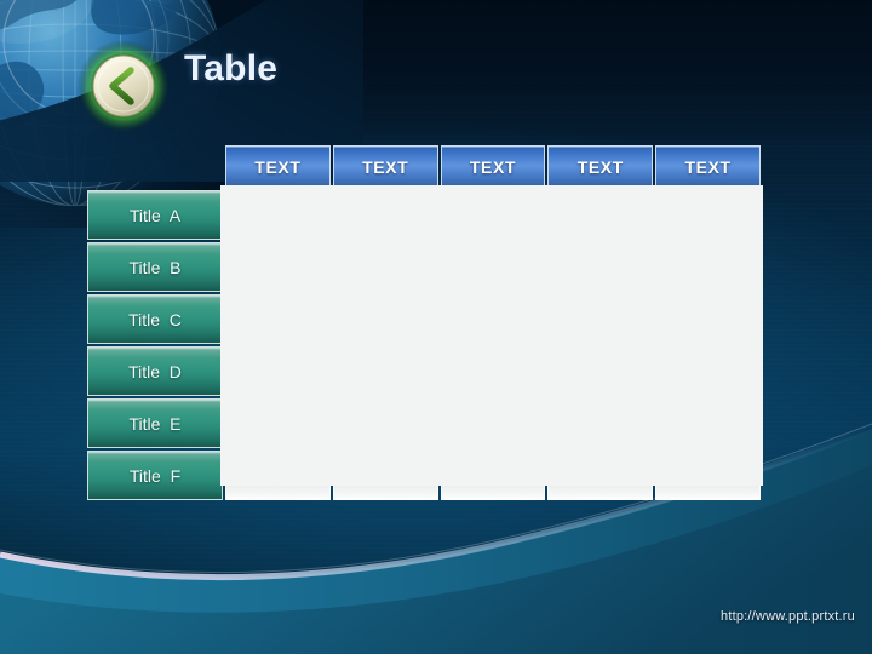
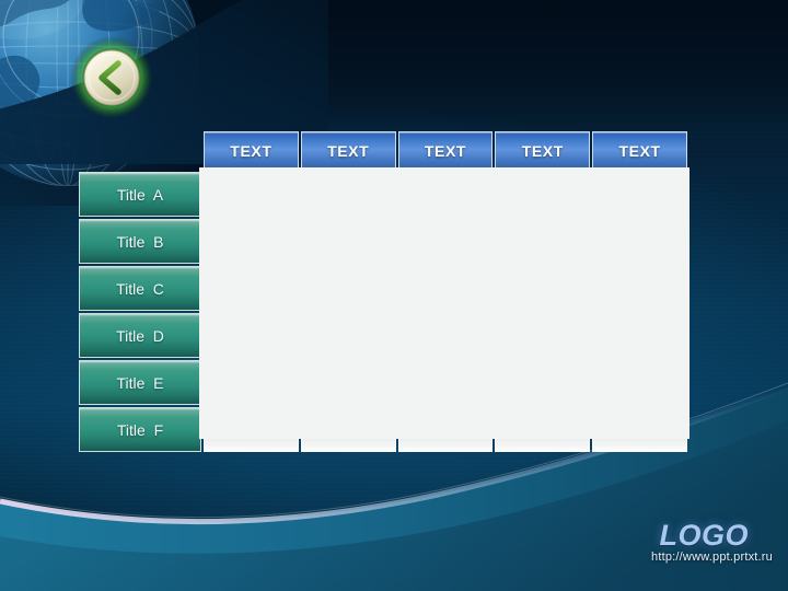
- Table
  	TEXT	TEXT	TEXT	TEXT	TEXT
  Title A
  Title B
  Title C
  Title D
  Title E
  Title F
+ LOGO
  http://www.ppt.prtxt.ru
